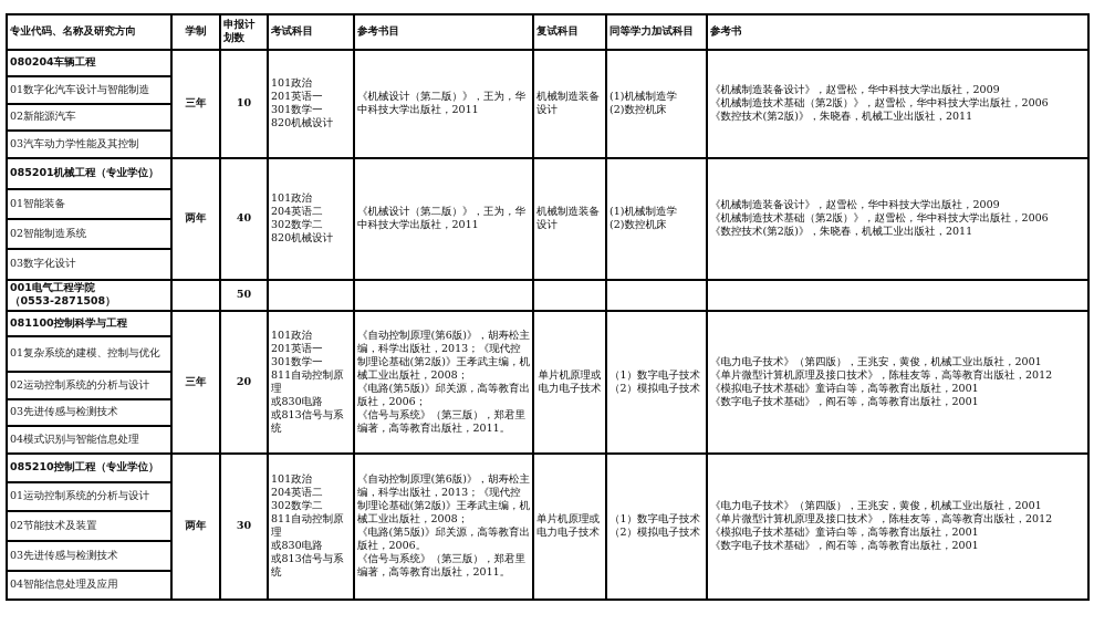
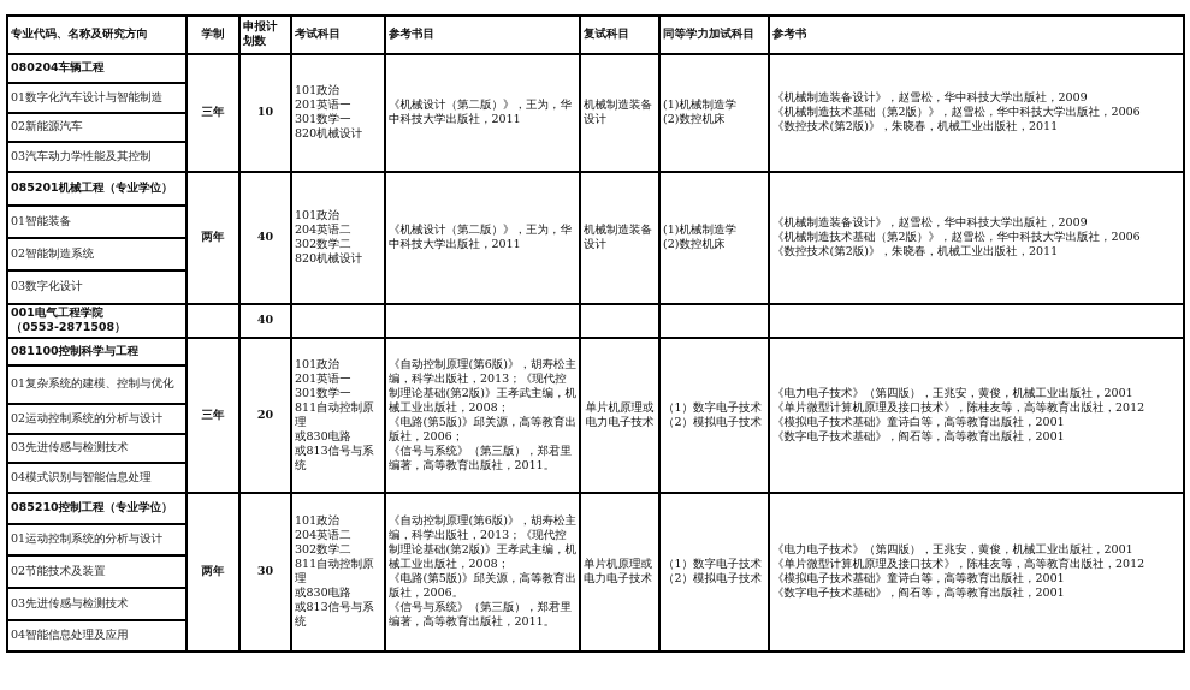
  专业代码、名称及研究方向	学制	申报计划数	考试科目	参考书目	复试科目	同等学力加试科目	参考书
  080204车辆工程	三年	10	101政治 201英语一 301数学一 820机械设计	《机械设计（第二版）》，王为，华中科技大学出版社，2011	机械制造装备设计	(1)机械制造学 (2)数控机床	《机械制造装备设计》，赵雪松，华中科技大学出版社，2009 《机械制造技术基础（第2版）》，赵雪松，华中科技大学出版社，2006 《数控技术(第2版)》，朱晓春，机械工业出版社，2011
  01数字化汽车设计与智能制造
  02新能源汽车
  03汽车动力学性能及其控制
  085201机械工程（专业学位）	两年	40	101政治 204英语二 302数学二 820机械设计	《机械设计（第二版）》，王为，华中科技大学出版社，2011	机械制造装备设计	(1)机械制造学 (2)数控机床	《机械制造装备设计》，赵雪松，华中科技大学出版社，2009 《机械制造技术基础（第2版）》，赵雪松，华中科技大学出版社，2006 《数控技术(第2版)》，朱晓春，机械工业出版社，2011
  01智能装备
  02智能制造系统
  03数字化设计
- 001电气工程学院 （0553-2871508）		50
+ 001电气工程学院 （0553-2871508）		40
  081100控制科学与工程	三年	20	101政治 201英语一 301数学一 811自动控制原理 或830电路 或813信号与系统	《自动控制原理(第6版)》，胡寿松主编，科学出版社，2013；《现代控制理论基础(第2版)》王孝武主编，机械工业出版社，2008； 《电路(第5版)》邱关源，高等教育出版社，2006； 《信号与系统》（第三版），郑君里编著，高等教育出版社，2011。	单片机原理或电力电子技术	（1）数字电子技术 （2）模拟电子技术	《电力电子技术》（第四版），王兆安，黄俊，机械工业出版社，2001 《单片微型计算机原理及接口技术》，陈桂友等，高等教育出版社，2012 《模拟电子技术基础》童诗白等，高等教育出版社，2001 《数字电子技术基础》，阎石等，高等教育出版社，2001
  01复杂系统的建模、控制与优化
  02运动控制系统的分析与设计
  03先进传感与检测技术
  04模式识别与智能信息处理
  085210控制工程（专业学位）	两年	30	101政治 204英语二 302数学二 811自动控制原理 或830电路 或813信号与系统	《自动控制原理(第6版)》，胡寿松主编，科学出版社，2013；《现代控制理论基础(第2版)》王孝武主编，机械工业出版社，2008； 《电路(第5版)》邱关源，高等教育出版社，2006。 《信号与系统》（第三版），郑君里编著，高等教育出版社，2011。	单片机原理或电力电子技术	（1）数字电子技术 （2）模拟电子技术	《电力电子技术》（第四版），王兆安，黄俊，机械工业出版社，2001 《单片微型计算机原理及接口技术》，陈桂友等，高等教育出版社，2012 《模拟电子技术基础》童诗白等，高等教育出版社，2001 《数字电子技术基础》，阎石等，高等教育出版社，2001
  01运动控制系统的分析与设计
  02节能技术及装置
  03先进传感与检测技术
  04智能信息处理及应用
